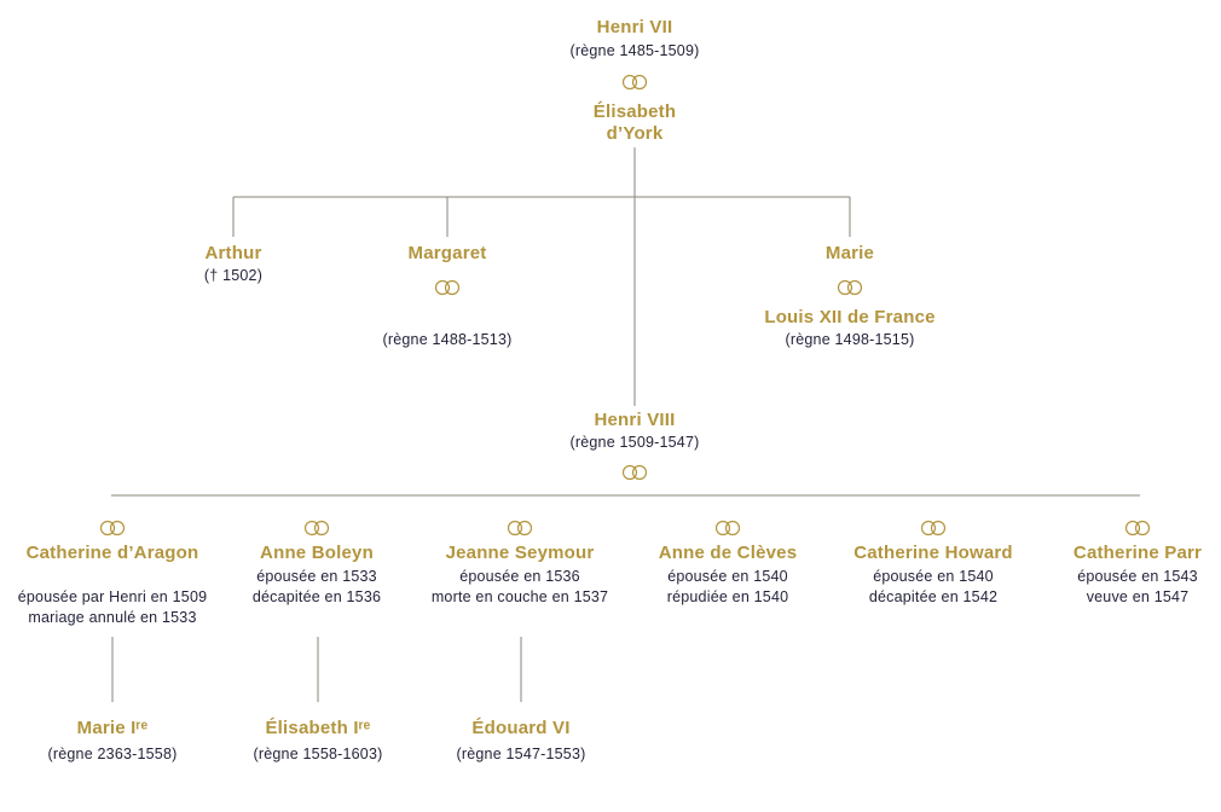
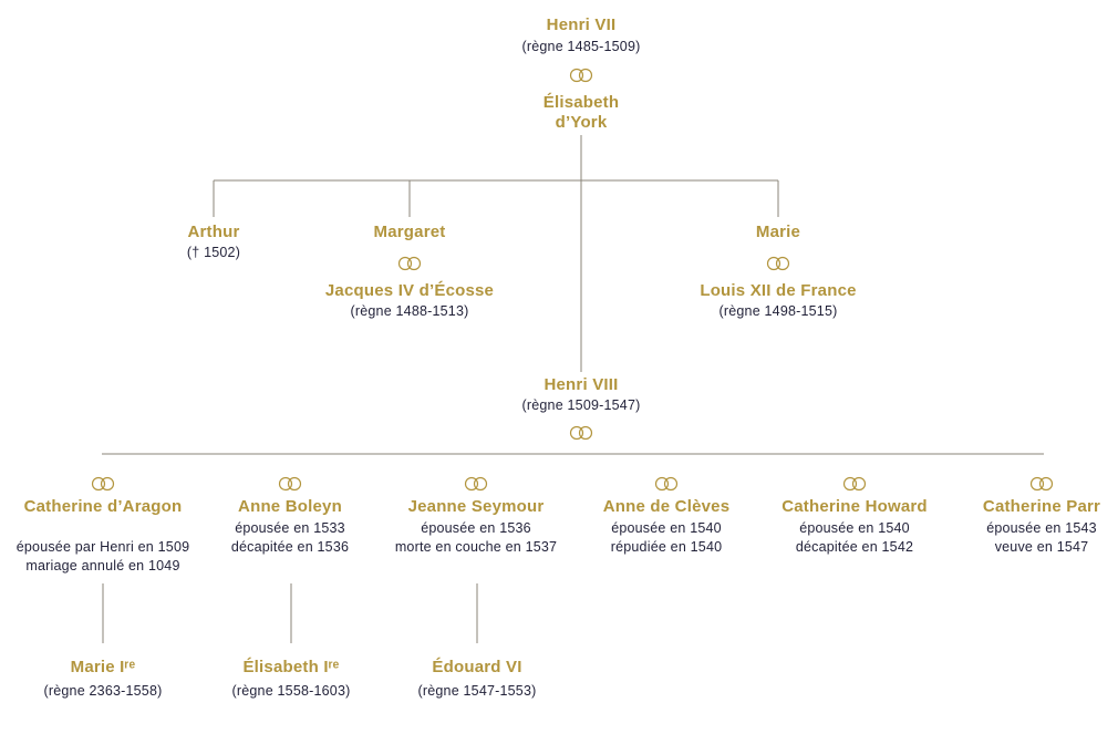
  Henri VII
  (règne 1485-1509)
  Élisabeth
  d’York
  Arthur
  († 1502)
  Margaret
+ Jacques IV d’Écosse
  (règne 1488-1513)
  Marie
  Louis XII de France
  (règne 1498-1515)
  Henri VIII
  (règne 1509-1547)
  Catherine d’Aragon
  épousée par Henri en 1509
- mariage annulé en 1533
+ mariage annulé en 1049
  Anne Boleyn
  épousée en 1533
  décapitée en 1536
  Jeanne Seymour
  épousée en 1536
  morte en couche en 1537
  Anne de Clèves
  épousée en 1540
  répudiée en 1540
  Catherine Howard
  épousée en 1540
  décapitée en 1542
  Catherine Parr
  épousée en 1543
  veuve en 1547
  Marie Iʳᵉ
  (règne 2363-1558)
  Élisabeth Iʳᵉ
  (règne 1558-1603)
  Édouard VI
  (règne 1547-1553)
